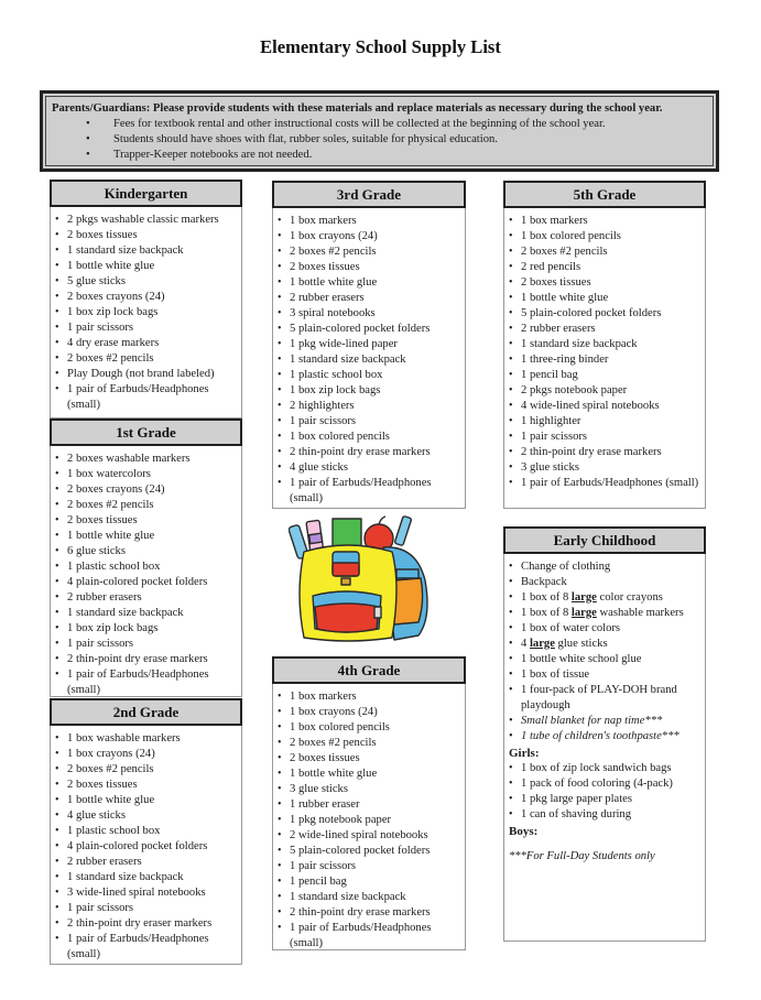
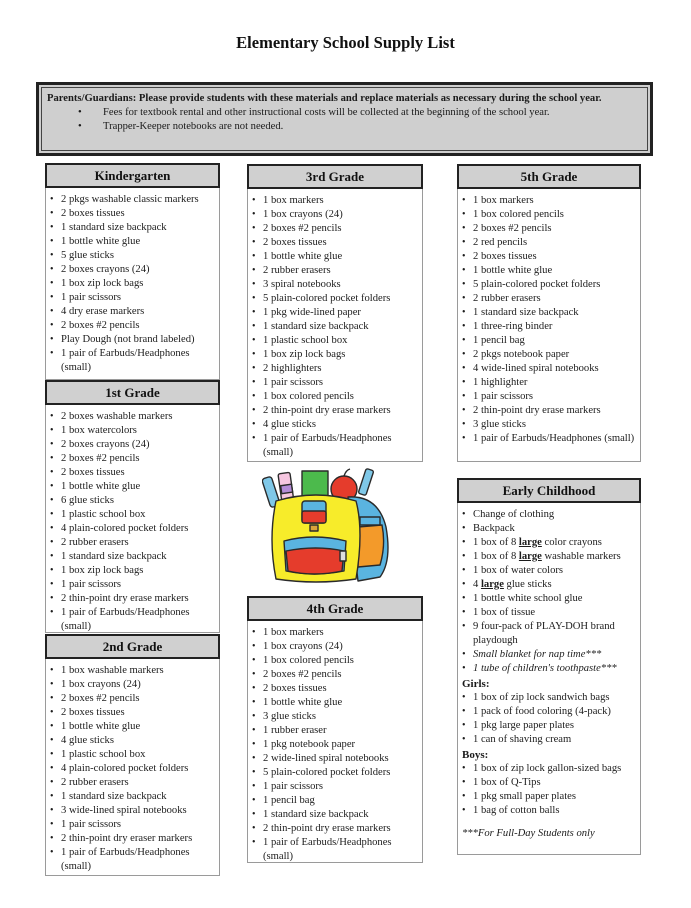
  Elementary School Supply List
  Parents/Guardians: Please provide students with these materials and replace materials as necessary during the school year.
  Fees for textbook rental and other instructional costs will be collected at the beginning of the school year.
- Students should have shoes with flat, rubber soles, suitable for physical education.
  Trapper-Keeper notebooks are not needed.
  Kindergarten
  2 pkgs washable classic markers
  2 boxes tissues
  1 standard size backpack
  1 bottle white glue
  5 glue sticks
  2 boxes crayons (24)
  1 box zip lock bags
  1 pair scissors
  4 dry erase markers
  2 boxes #2 pencils
  Play Dough (not brand labeled)
  1 pair of Earbuds/Headphones (small)
  1st Grade
  2 boxes washable markers
  1 box watercolors
  2 boxes crayons (24)
  2 boxes #2 pencils
  2 boxes tissues
  1 bottle white glue
  6 glue sticks
  1 plastic school box
  4 plain-colored pocket folders
  2 rubber erasers
  1 standard size backpack
  1 box zip lock bags
  1 pair scissors
  2 thin-point dry erase markers
  1 pair of Earbuds/Headphones (small)
  2nd Grade
  1 box washable markers
  1 box crayons (24)
  2 boxes #2 pencils
  2 boxes tissues
  1 bottle white glue
  4 glue sticks
  1 plastic school box
  4 plain-colored pocket folders
  2 rubber erasers
  1 standard size backpack
  3 wide-lined spiral notebooks
  1 pair scissors
  2 thin-point dry eraser markers
  1 pair of Earbuds/Headphones (small)
  3rd Grade
  1 box markers
  1 box crayons (24)
  2 boxes #2 pencils
  2 boxes tissues
  1 bottle white glue
  2 rubber erasers
  3 spiral notebooks
  5 plain-colored pocket folders
  1 pkg wide-lined paper
  1 standard size backpack
  1 plastic school box
  1 box zip lock bags
  2 highlighters
  1 pair scissors
  1 box colored pencils
  2 thin-point dry erase markers
  4 glue sticks
  1 pair of Earbuds/Headphones (small)
  4th Grade
  1 box markers
  1 box crayons (24)
  1 box colored pencils
  2 boxes #2 pencils
  2 boxes tissues
  1 bottle white glue
  3 glue sticks
  1 rubber eraser
  1 pkg notebook paper
  2 wide-lined spiral notebooks
  5 plain-colored pocket folders
  1 pair scissors
  1 pencil bag
  1 standard size backpack
  2 thin-point dry erase markers
  1 pair of Earbuds/Headphones (small)
  5th Grade
  1 box markers
  1 box colored pencils
  2 boxes #2 pencils
  2 red pencils
  2 boxes tissues
  1 bottle white glue
  5 plain-colored pocket folders
  2 rubber erasers
  1 standard size backpack
  1 three-ring binder
  1 pencil bag
  2 pkgs notebook paper
  4 wide-lined spiral notebooks
  1 highlighter
  1 pair scissors
  2 thin-point dry erase markers
  3 glue sticks
  1 pair of Earbuds/Headphones (small)
  Early Childhood
  Change of clothing
  Backpack
  1 box of 8 large color crayons
  1 box of 8 large washable markers
  1 box of water colors
  4 large glue sticks
  1 bottle white school glue
  1 box of tissue
- 1 four-pack of PLAY-DOH brand playdough
+ 9 four-pack of PLAY-DOH brand playdough
  Small blanket for nap time***
  1 tube of children's toothpaste***
  Girls:
  1 box of zip lock sandwich bags
  1 pack of food coloring (4-pack)
  1 pkg large paper plates
- 1 can of shaving during
+ 1 can of shaving cream
  Boys:
+ 1 box of zip lock gallon-sized bags
+ 1 box of Q-Tips
+ 1 pkg small paper plates
+ 1 bag of cotton balls
  ***For Full-Day Students only
